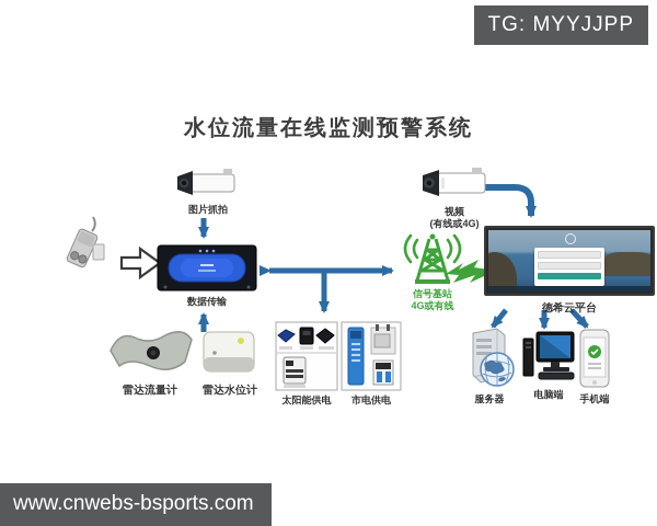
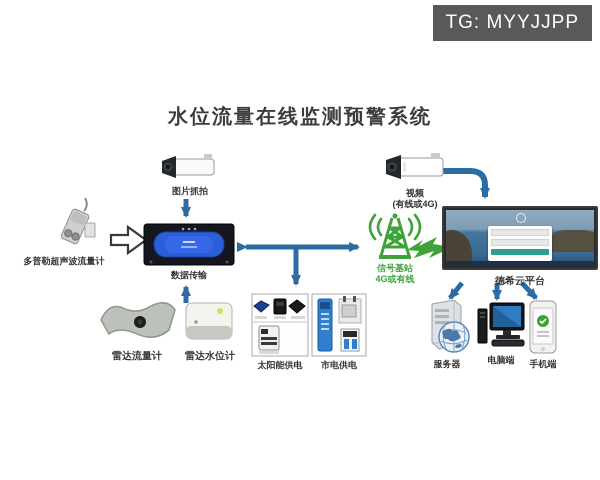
  TG: MYYJJPP
  水位流量在线监测预警系统
  图片抓拍
+ 多普勒超声波流量计
  数据传输
  雷达流量计
  雷达水位计
  太阳能供电
  市电供电
  信号基站
  4G或有线
  视频
  (有线或4G)
  德希云平台
  服务器
  电脑端
  手机端
- www.cnwebs-bsports.com
